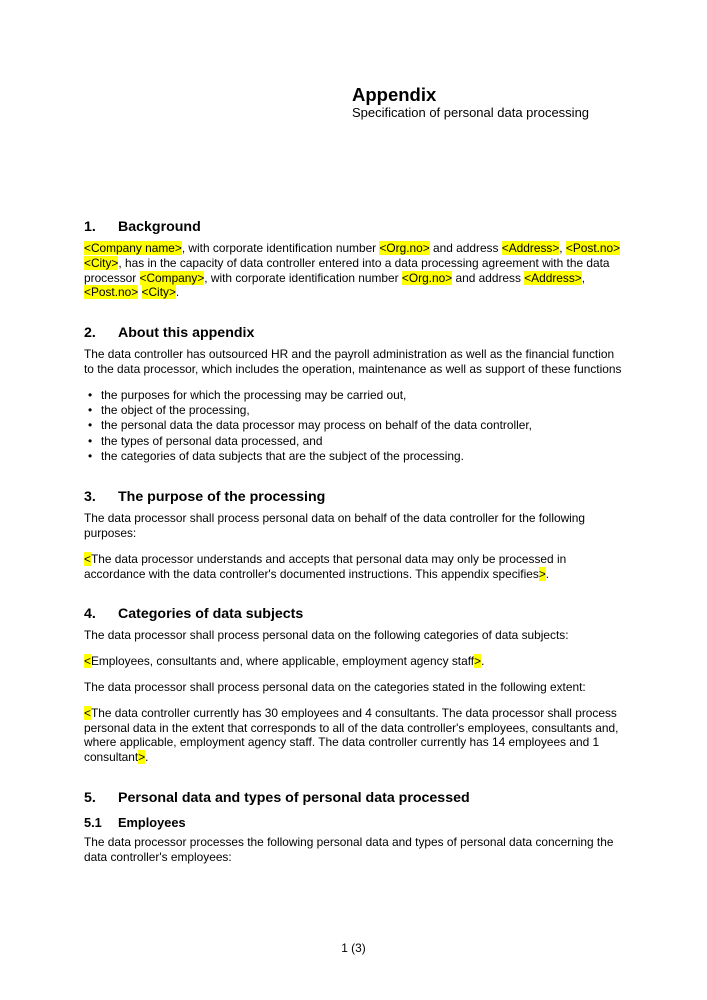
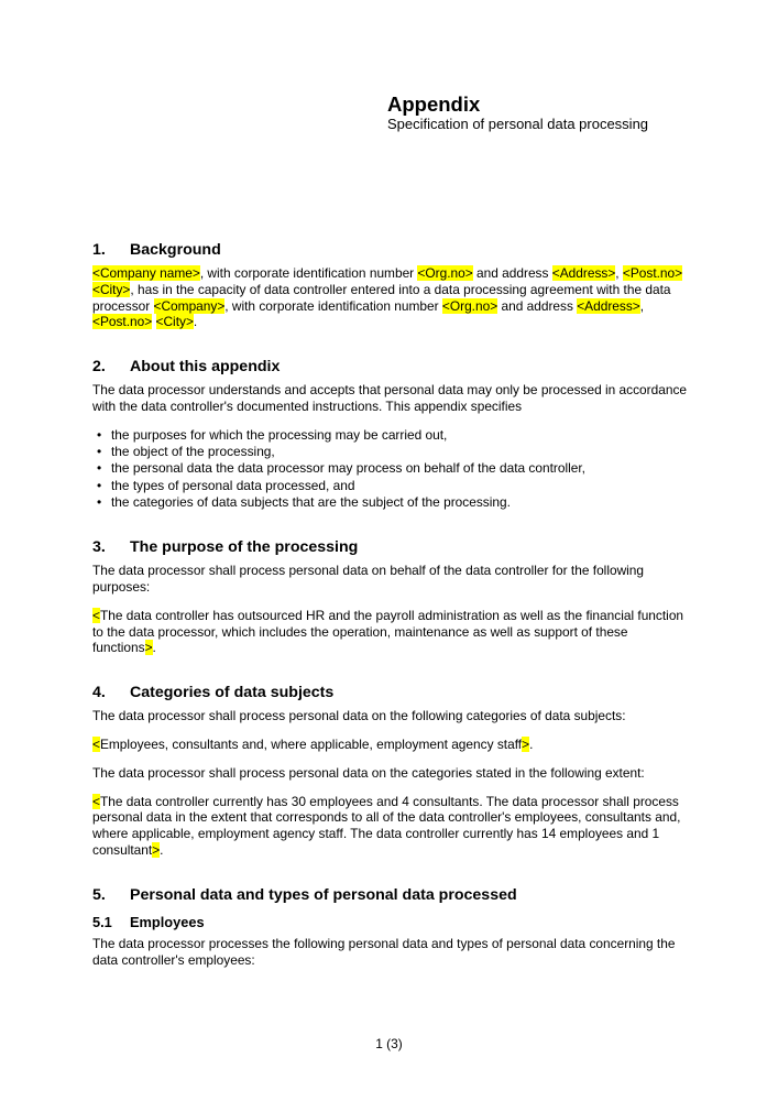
  Appendix
  Specification of personal data processing
  1.
  Background
  <Company name>, with corporate identification number <Org.no> and address <Address>, <Post.no> <City>, has in the capacity of data controller entered into a data processing agreement with the data processor <Company>, with corporate identification number <Org.no> and address <Address>, <Post.no> <City>.
  2.
  About this appendix
- The data controller has outsourced HR and the payroll administration as well as the financial function to the data processor, which includes the operation, maintenance as well as support of these functions
+ The data processor understands and accepts that personal data may only be processed in accordance with the data controller's documented instructions. This appendix specifies
  the purposes for which the processing may be carried out,
  the object of the processing,
  the personal data the data processor may process on behalf of the data controller,
  the types of personal data processed, and
  the categories of data subjects that are the subject of the processing.
  3.
  The purpose of the processing
  The data processor shall process personal data on behalf of the data controller for the following purposes:
- <The data processor understands and accepts that personal data may only be processed in accordance with the data controller's documented instructions. This appendix specifies>.
+ <The data controller has outsourced HR and the payroll administration as well as the financial function to the data processor, which includes the operation, maintenance as well as support of these functions>.
  4.
  Categories of data subjects
  The data processor shall process personal data on the following categories of data subjects:
  <Employees, consultants and, where applicable, employment agency staff>.
  The data processor shall process personal data on the categories stated in the following extent:
  <The data controller currently has 30 employees and 4 consultants. The data processor shall process personal data in the extent that corresponds to all of the data controller's employees, consultants and, where applicable, employment agency staff. The data controller currently has 14 employees and 1 consultant>.
  5.
  Personal data and types of personal data processed
  5.1
  Employees
  The data processor processes the following personal data and types of personal data concerning the data controller's employees:
  1 (3)
